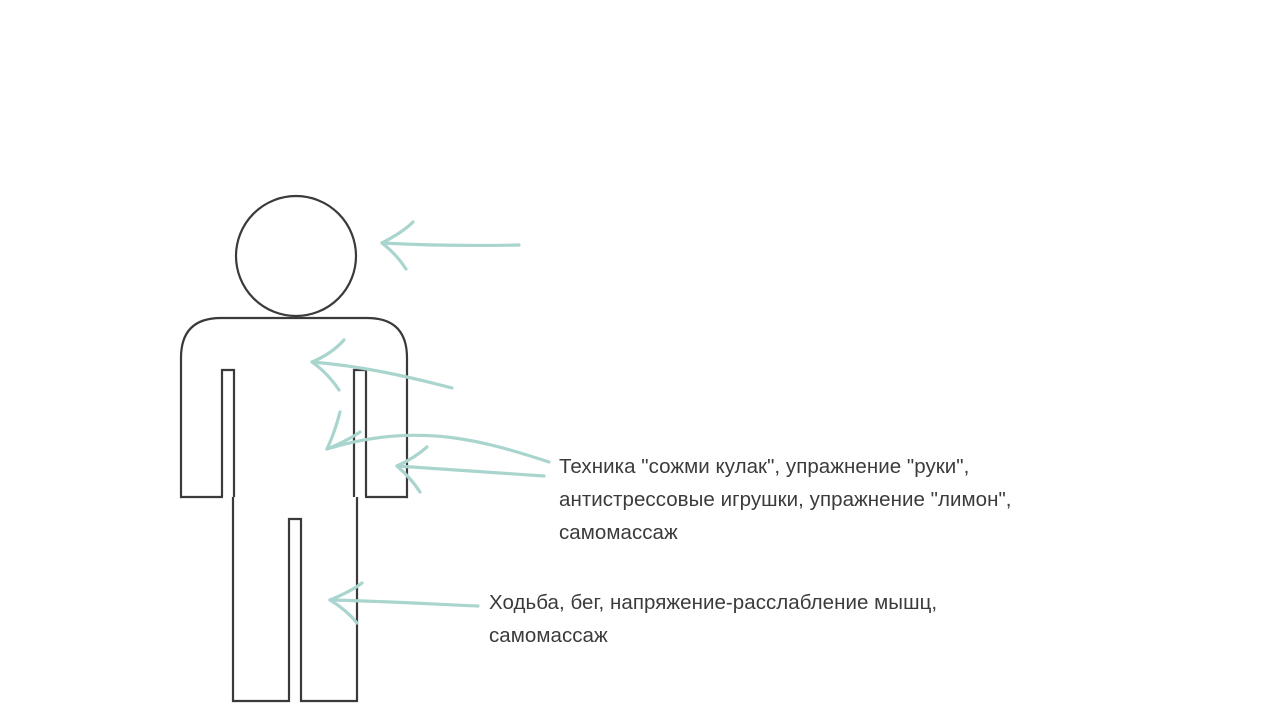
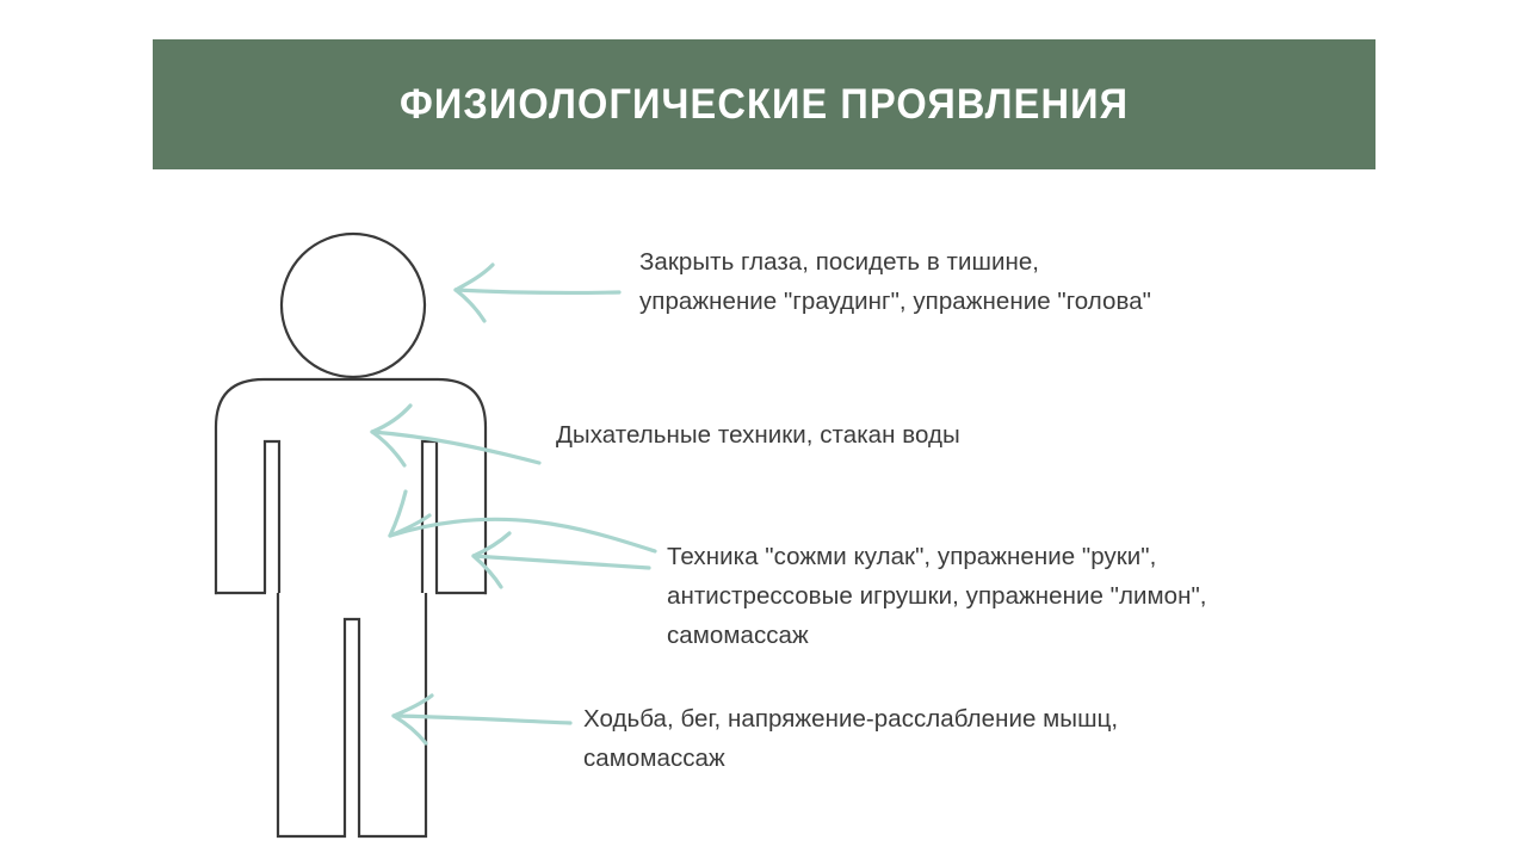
+ ФИЗИОЛОГИЧЕСКИЕ ПРОЯВЛЕНИЯ
+ Закрыть глаза, посидеть в тишине,
+ упражнение "граудинг", упражнение "голова"
+ Дыхательные техники, стакан воды
  Техника "сожми кулак", упражнение "руки",
  антистрессовые игрушки, упражнение "лимон",
  самомассаж
  Ходьба, бег, напряжение-расслабление мышц,
  самомассаж
